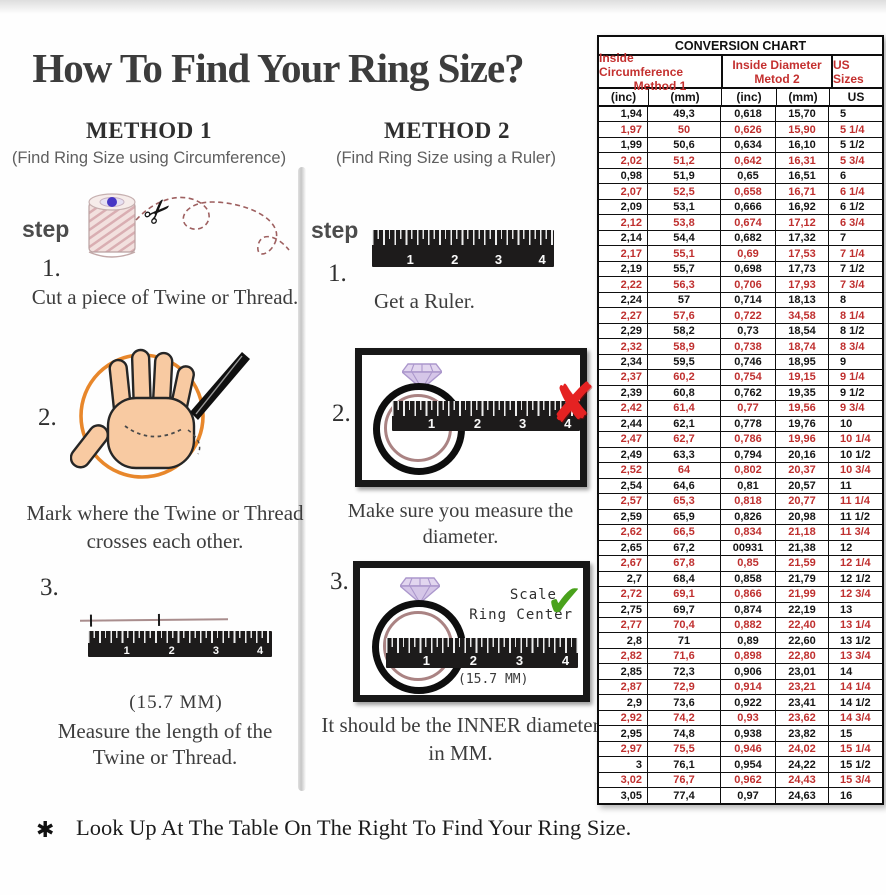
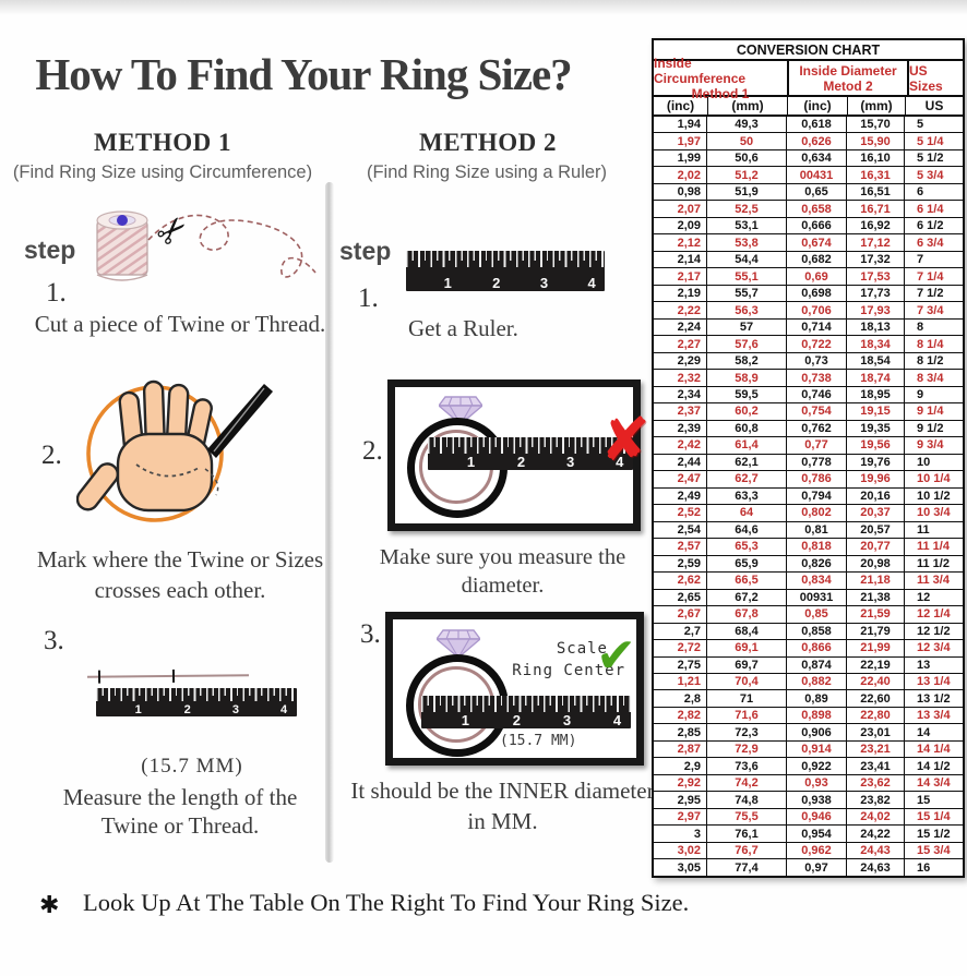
  How To Find Your Ring Size?
  METHOD 1
  (Find Ring Size using Circumference)
  METHOD 2
  (Find Ring Size using a Ruler)
  step
  1.
  Cut a piece of Twine or Thread.
  2.
- Mark where the Twine or Thread
+ Mark where the Twine or Sizes
  crosses each other.
  3.
  1
  2
  3
  4
  (15.7 MM)
  Measure the length of the
  Twine or Thread.
  step
  1
  2
  3
  4
  1.
  Get a Ruler.
  2.
  1
  2
  3
  4
  ✘
  Make sure you measure the diameter.
  3.
  Scale
  Ring Center
  ✔
  1
  2
  3
  4
  (15.7 MM)
  It should be the INNER diamete
  in MM.
  ✱
  Look Up At The Table On The Right To Find Your Ring Size.
  CONVERSION CHART
  Inside Circumference
  Method 1
  Inside Diameter
  Metod 2
  US Sizes
  (inc)
  (mm)
  (inc)
  (mm)
  US
  1,94
  49,3
  0,618
  15,70
  5
  1,97
  50
  0,626
  15,90
  5 1/4
  1,99
  50,6
  0,634
  16,10
  5 1/2
  2,02
  51,2
- 0,642
+ 00431
  16,31
  5 3/4
  0,98
  51,9
  0,65
  16,51
  6
  2,07
  52,5
  0,658
  16,71
  6 1/4
  2,09
  53,1
  0,666
  16,92
  6 1/2
  2,12
  53,8
  0,674
  17,12
  6 3/4
  2,14
  54,4
  0,682
  17,32
  7
  2,17
  55,1
  0,69
  17,53
  7 1/4
  2,19
  55,7
  0,698
  17,73
  7 1/2
  2,22
  56,3
  0,706
  17,93
  7 3/4
  2,24
  57
  0,714
  18,13
  8
  2,27
  57,6
  0,722
- 34,58
+ 18,34
  8 1/4
  2,29
  58,2
  0,73
  18,54
  8 1/2
  2,32
  58,9
  0,738
  18,74
  8 3/4
  2,34
  59,5
  0,746
  18,95
  9
  2,37
  60,2
  0,754
  19,15
  9 1/4
  2,39
  60,8
  0,762
  19,35
  9 1/2
  2,42
  61,4
  0,77
  19,56
  9 3/4
  2,44
  62,1
  0,778
  19,76
  10
  2,47
  62,7
  0,786
  19,96
  10 1/4
  2,49
  63,3
  0,794
  20,16
  10 1/2
  2,52
  64
  0,802
  20,37
  10 3/4
  2,54
  64,6
  0,81
  20,57
  11
  2,57
  65,3
  0,818
  20,77
  11 1/4
  2,59
  65,9
  0,826
  20,98
  11 1/2
  2,62
  66,5
  0,834
  21,18
  11 3/4
  2,65
  67,2
  00931
  21,38
  12
  2,67
  67,8
  0,85
  21,59
  12 1/4
  2,7
  68,4
  0,858
  21,79
  12 1/2
  2,72
  69,1
  0,866
  21,99
  12 3/4
  2,75
  69,7
  0,874
  22,19
  13
- 2,77
+ 1,21
  70,4
  0,882
  22,40
  13 1/4
  2,8
  71
  0,89
  22,60
  13 1/2
  2,82
  71,6
  0,898
  22,80
  13 3/4
  2,85
  72,3
  0,906
  23,01
  14
  2,87
  72,9
  0,914
  23,21
  14 1/4
  2,9
  73,6
  0,922
  23,41
  14 1/2
  2,92
  74,2
  0,93
  23,62
  14 3/4
  2,95
  74,8
  0,938
  23,82
  15
  2,97
  75,5
  0,946
  24,02
  15 1/4
  3
  76,1
  0,954
  24,22
  15 1/2
  3,02
  76,7
  0,962
  24,43
  15 3/4
  3,05
  77,4
  0,97
  24,63
  16
